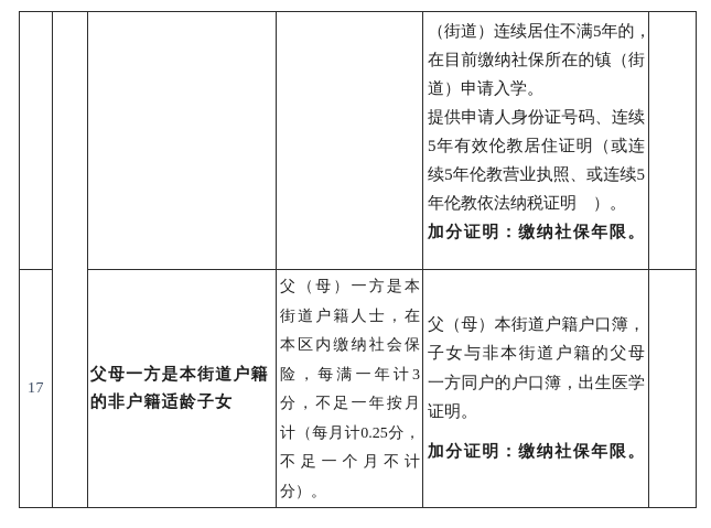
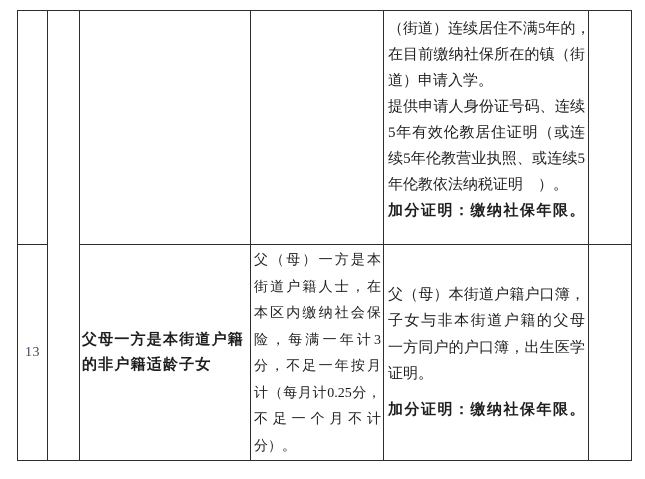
  				（街道）连续居住不满5年的，在目前缴纳社保所在的镇（街道）申请入学。提供申请人身份证号码、连续5年有效伦教居住证明（或连续5年伦教营业执照、或连续5年伦教依法纳税证明 ）。 加分证明：缴纳社保年限。
- 17	父母一方是本街道户籍的非户籍适龄子女	父（母）一方是本街道户籍人士，在本区内缴纳社会保险，每满一年计3分，不足一年按月计（每月计0.25分，不足一个月不计分）。	父（母）本街道户籍户口簿，子女与非本街道户籍的父母一方同户的户口簿，出生医学证明。 加分证明：缴纳社保年限。
+ 13	父母一方是本街道户籍的非户籍适龄子女	父（母）一方是本街道户籍人士，在本区内缴纳社会保险，每满一年计3分，不足一年按月计（每月计0.25分，不足一个月不计分）。	父（母）本街道户籍户口簿，子女与非本街道户籍的父母一方同户的户口簿，出生医学证明。 加分证明：缴纳社保年限。
